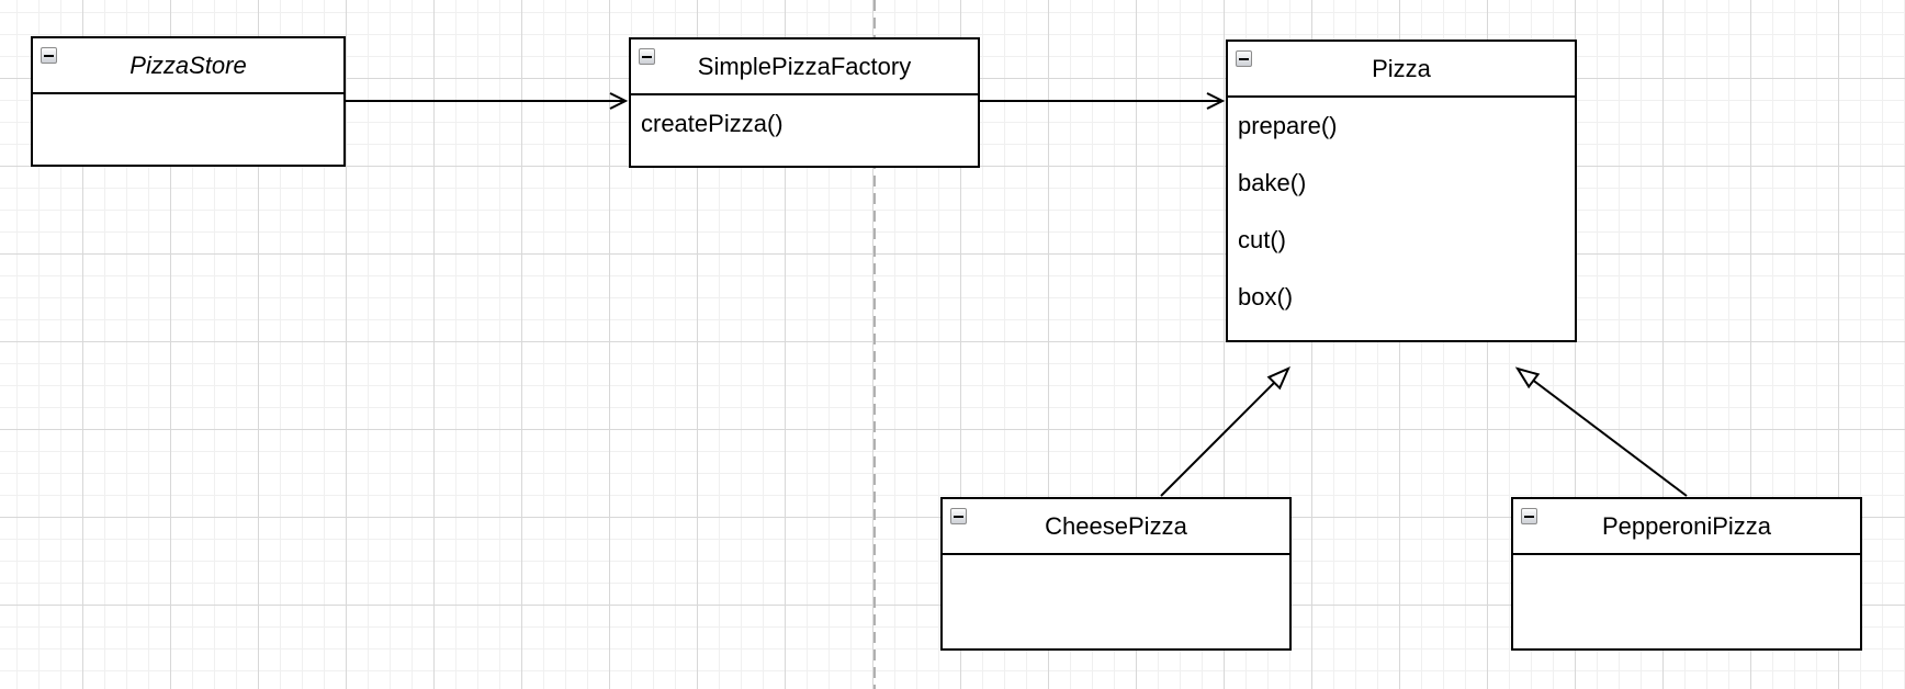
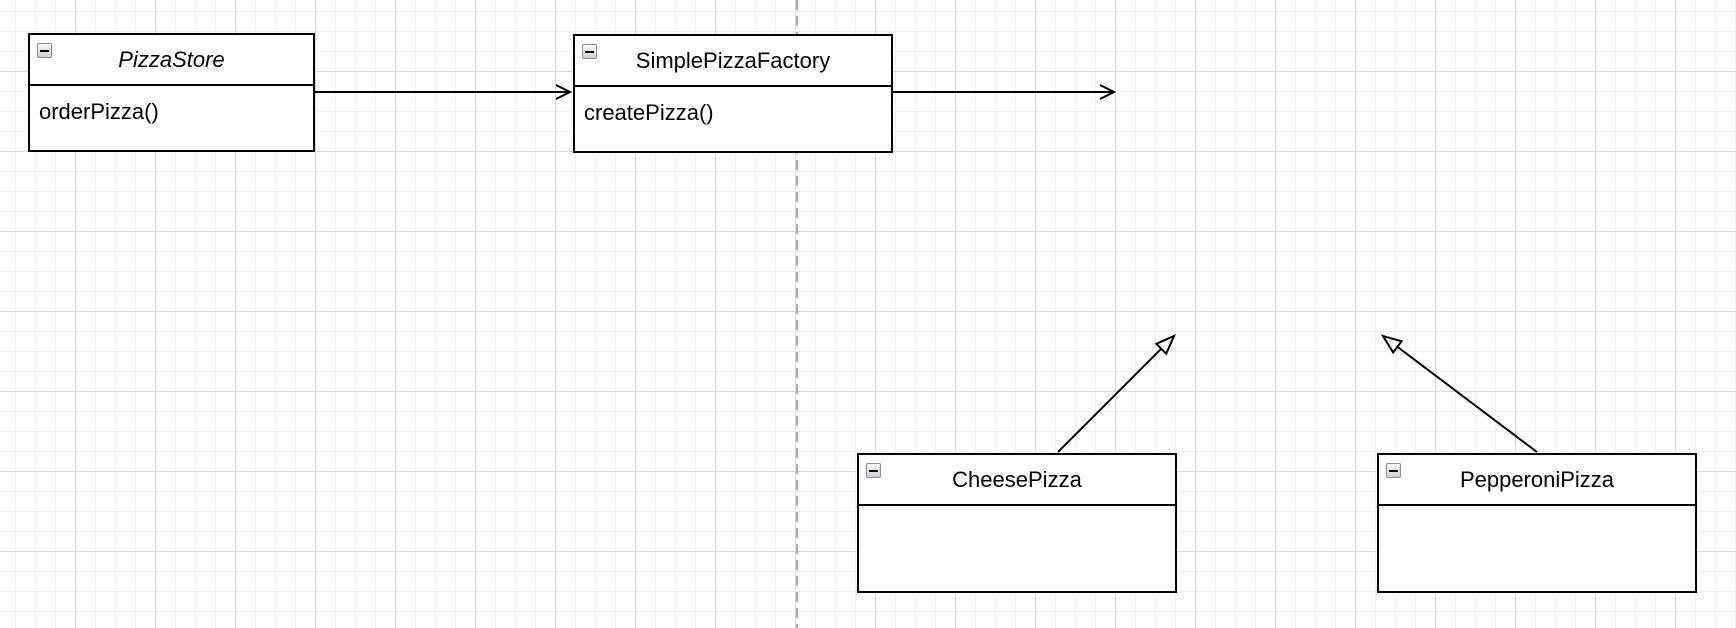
  PizzaStore
+ orderPizza()
  SimplePizzaFactory
  createPizza()
- Pizza
- prepare()
- bake()
- cut()
- box()
  CheesePizza
  PepperoniPizza
